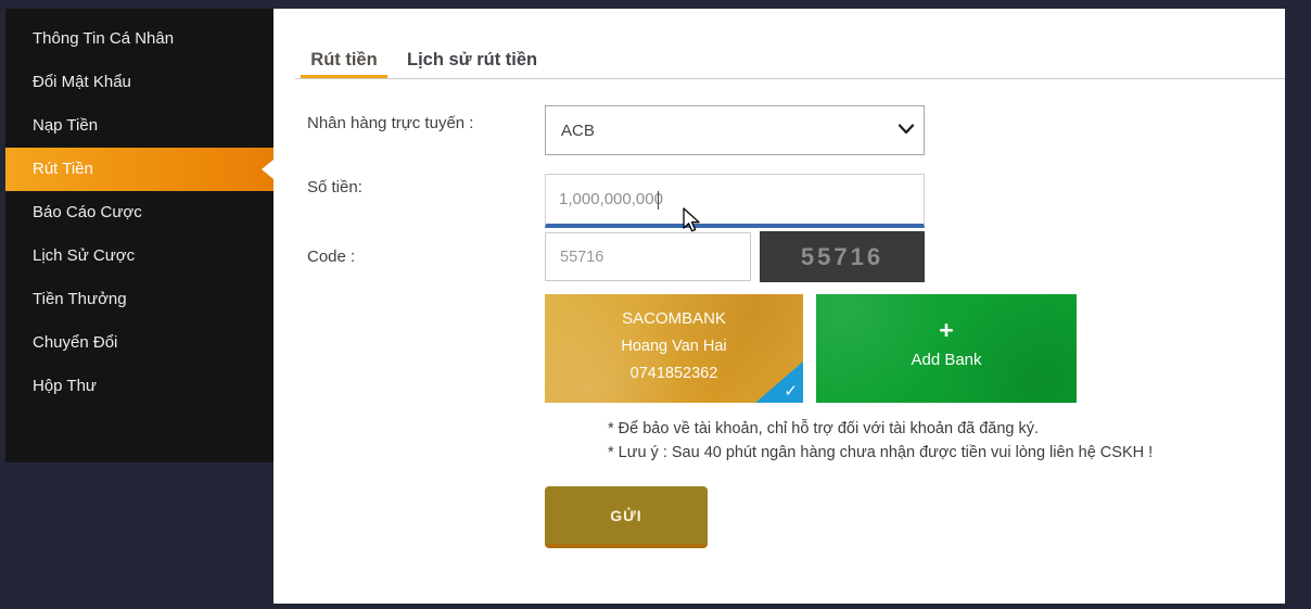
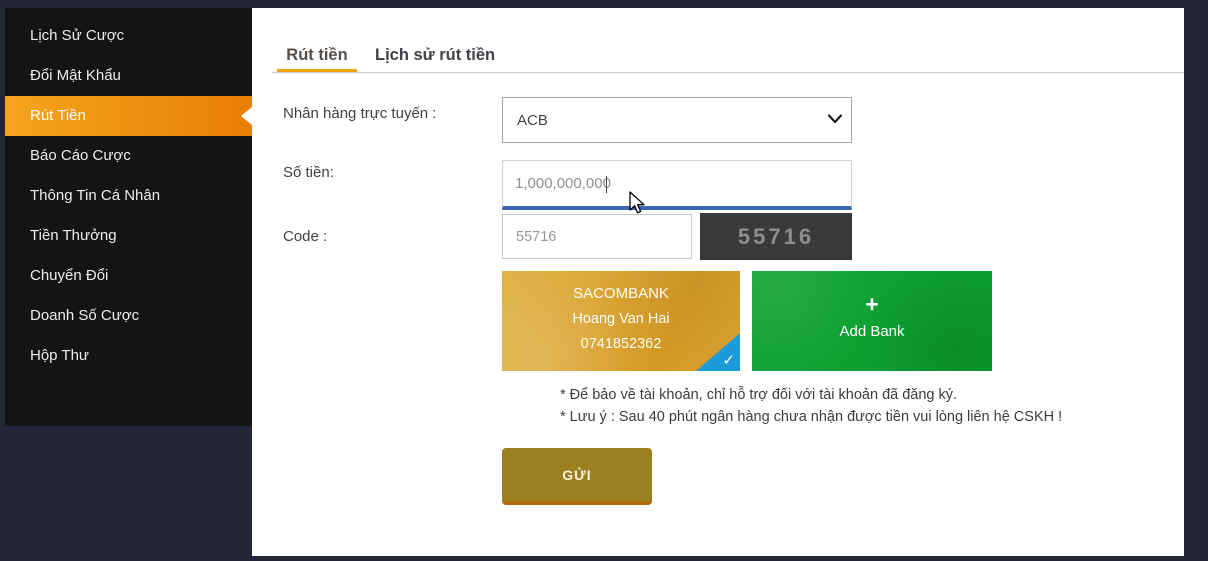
- Thông Tin Cá Nhân
+ Lịch Sử Cược
  Đổi Mật Khẩu
- Nạp Tiền
  Rút Tiền
  Báo Cáo Cược
- Lịch Sử Cược
+ Thông Tin Cá Nhân
  Tiền Thưởng
  Chuyển Đổi
+ Doanh Số Cược
  Hộp Thư
  Rút tiền
  Lịch sử rút tiền
  Nhân hàng trực tuyến :
  ACB
  Số tiền:
  1,000,000,00
  Code :
  55716
  55716
  SACOMBANK
  Hoang Van Hai
  0741852362
  ✓
  +
  Add Bank
  * Để bảo về tài khoản, chỉ hỗ trợ đối với tài khoản đã đăng ký.
  * Lưu ý : Sau 40 phút ngân hàng chưa nhận được tiền vui lòng liên hệ CSKH !
  GỬI
